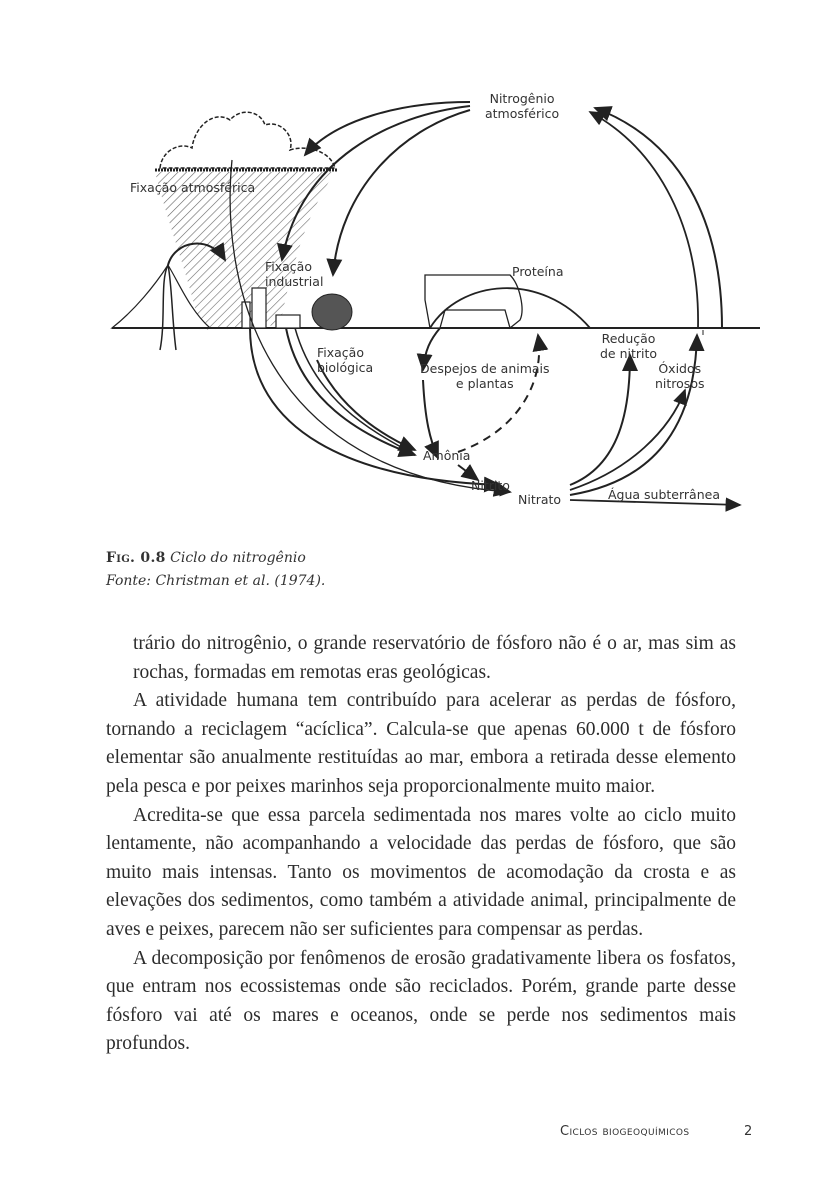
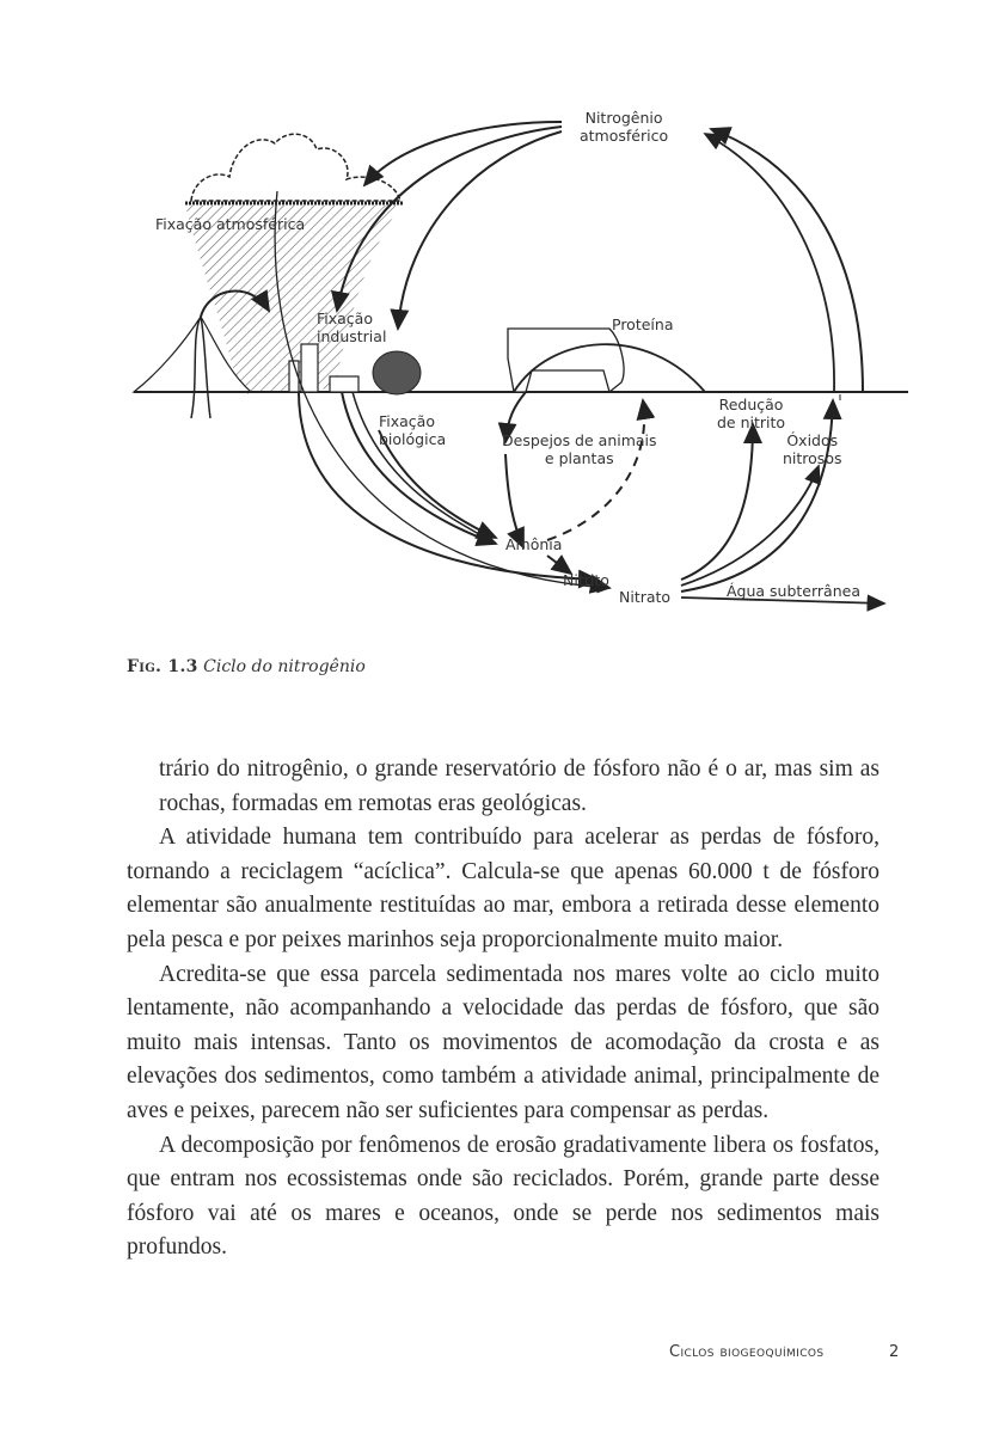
  Nitrogênio
  atmosférico
  Fixação atmosférica
  Fixação
  industrial
  Proteína
  Fixação
  biológica
  Despejos de animais
  e plantas
  Redução
  de nitrito
  Óxidos
  nitrosos
  Amônia
  Nitrito
  Nitrato
  Água subterrânea
- Fig. 0.8 Ciclo do nitrogênio
+ Fig. 1.3 Ciclo do nitrogênio
- Fonte: Christman et al. (1974).
  trário do nitrogênio, o grande reservatório de fósforo não é o ar, mas sim as rochas, formadas em remotas eras geológicas.
  A atividade humana tem contribuído para acelerar as perdas de fósforo, tornando a reciclagem “acíclica”. Calcula-se que apenas 60.000 t de fósforo elementar são anualmente restituídas ao mar, embora a retirada desse elemento pela pesca e por peixes marinhos seja proporcionalmente muito maior.
  Acredita-se que essa parcela sedimentada nos mares volte ao ciclo muito lentamente, não acompanhando a velocidade das perdas de fósforo, que são muito mais intensas. Tanto os movimentos de acomodação da crosta e as elevações dos sedimentos, como também a atividade animal, principalmente de aves e peixes, parecem não ser suficientes para compensar as perdas.
  A decomposição por fenômenos de erosão gradativamente libera os fosfatos, que entram nos ecossistemas onde são reciclados. Porém, grande parte desse fósforo vai até os mares e oceanos, onde se perde nos sedimentos mais profundos.
  Ciclos biogeoquímicos
  2
